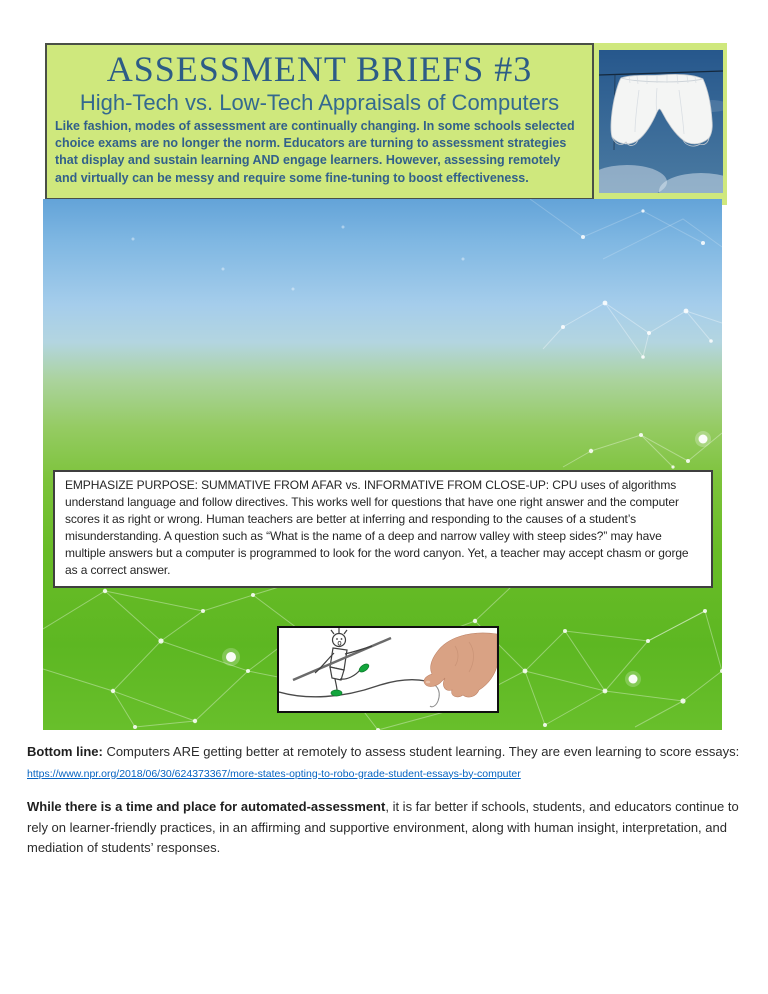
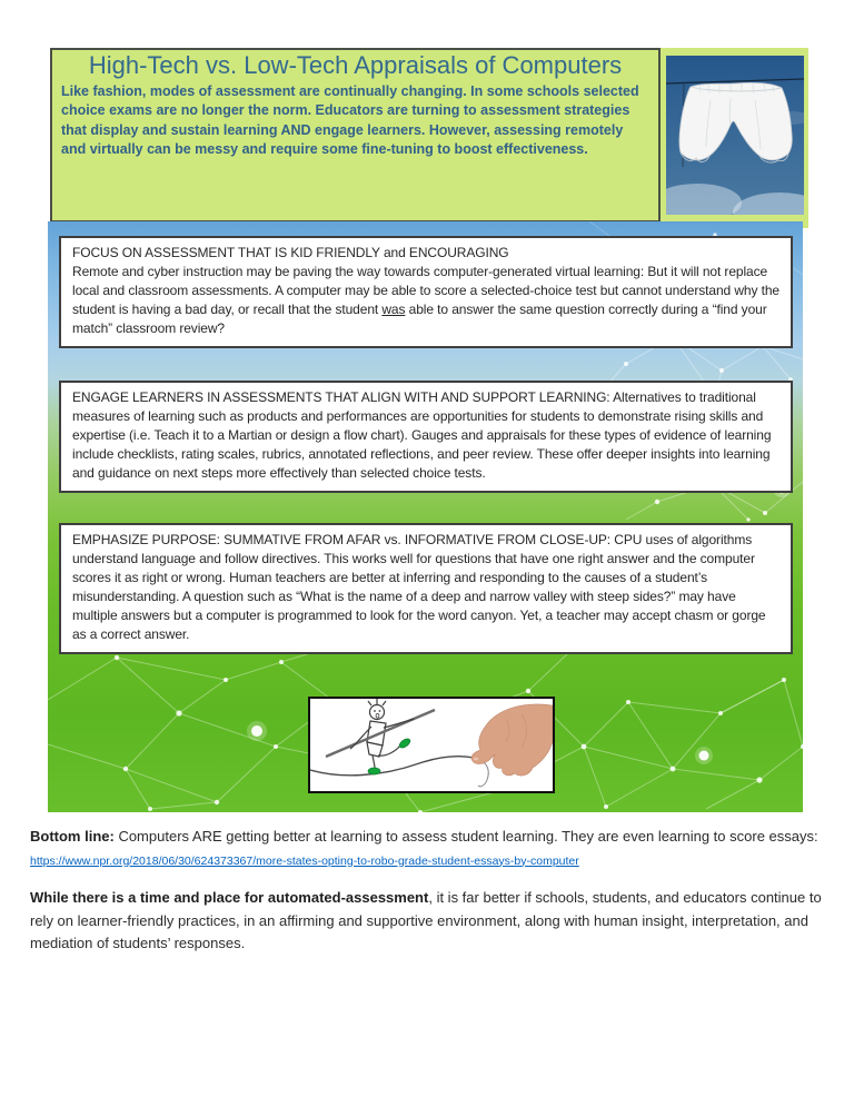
- ASSESSMENT BRIEFS #3
  High-Tech vs. Low-Tech Appraisals of Computers
  Like fashion, modes of assessment are continually changing. In some schools selected choice exams are no longer the norm. Educators are turning to assessment strategies that display and sustain learning AND engage learners. However, assessing remotely and virtually can be messy and require some fine-tuning to boost effectiveness.
+ FOCUS ON ASSESSMENT THAT IS KID FRIENDLY and ENCOURAGING
+ Remote and cyber instruction may be paving the way towards computer-generated virtual learning: But it will not replace local and classroom assessments. A computer may be able to score a selected-choice test but cannot understand why the student is having a bad day, or recall that the student was able to answer the same question correctly during a “find your match” classroom review?
+ ENGAGE LEARNERS IN ASSESSMENTS THAT ALIGN WITH AND SUPPORT LEARNING: Alternatives to traditional measures of learning such as products and performances are opportunities for students to demonstrate rising skills and expertise (i.e. Teach it to a Martian or design a flow chart). Gauges and appraisals for these types of evidence of learning include checklists, rating scales, rubrics, annotated reflections, and peer review. These offer deeper insights into learning and guidance on next steps more effectively than selected choice tests.
  EMPHASIZE PURPOSE: SUMMATIVE FROM AFAR vs. INFORMATIVE FROM CLOSE-UP: CPU uses of algorithms understand language and follow directives. This works well for questions that have one right answer and the computer scores it as right or wrong. Human teachers are better at inferring and responding to the causes of a student’s misunderstanding. A question such as “What is the name of a deep and narrow valley with steep sides?” may have multiple answers but a computer is programmed to look for the word canyon. Yet, a teacher may accept chasm or gorge as a correct answer.
- Bottom line: Computers ARE getting better at remotely to assess student learning. They are even learning to score essays: https://www.npr.org/2018/06/30/624373367/more-states-opting-to-robo-grade-student-essays-by-computer
+ Bottom line: Computers ARE getting better at learning to assess student learning. They are even learning to score essays: https://www.npr.org/2018/06/30/624373367/more-states-opting-to-robo-grade-student-essays-by-computer
  While there is a time and place for automated-assessment, it is far better if schools, students, and educators continue to rely on learner-friendly practices, in an affirming and supportive environment, along with human insight, interpretation, and mediation of students’ responses.
